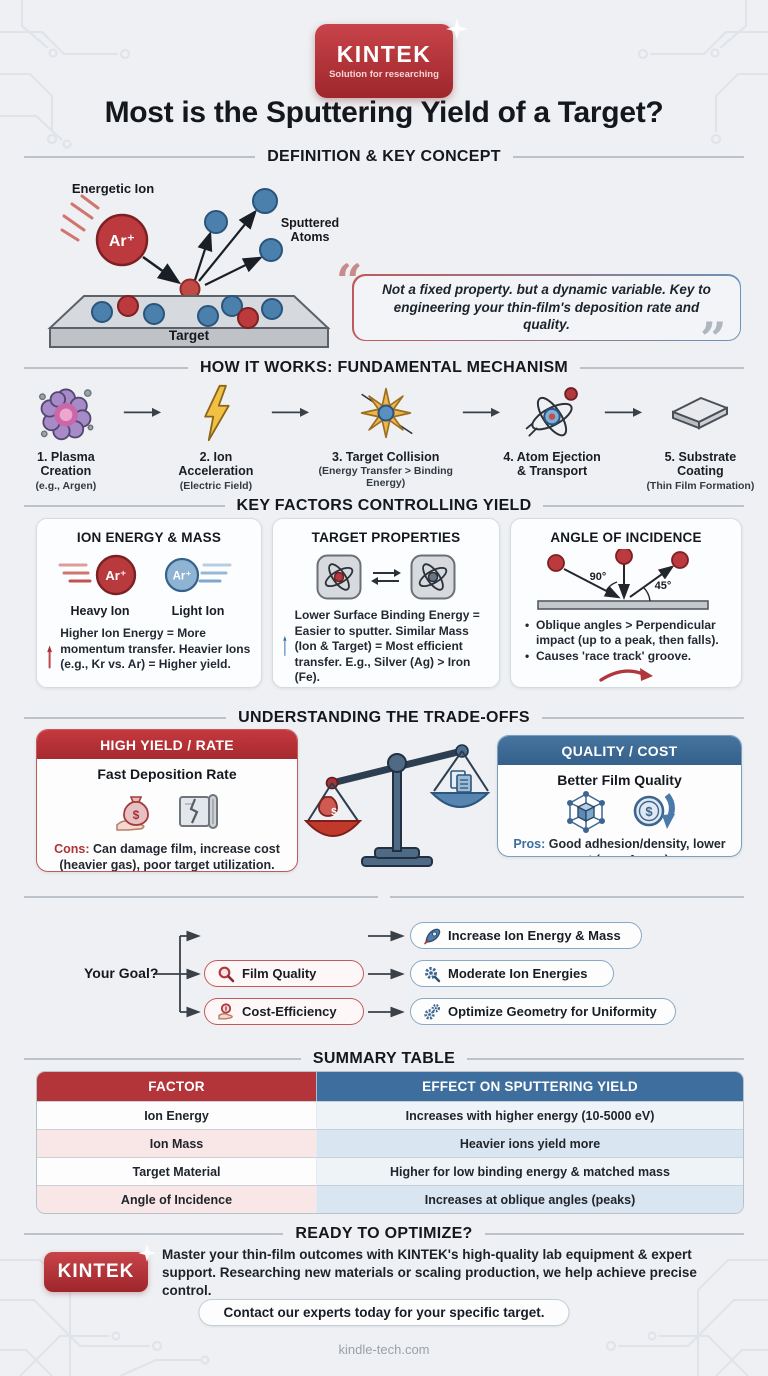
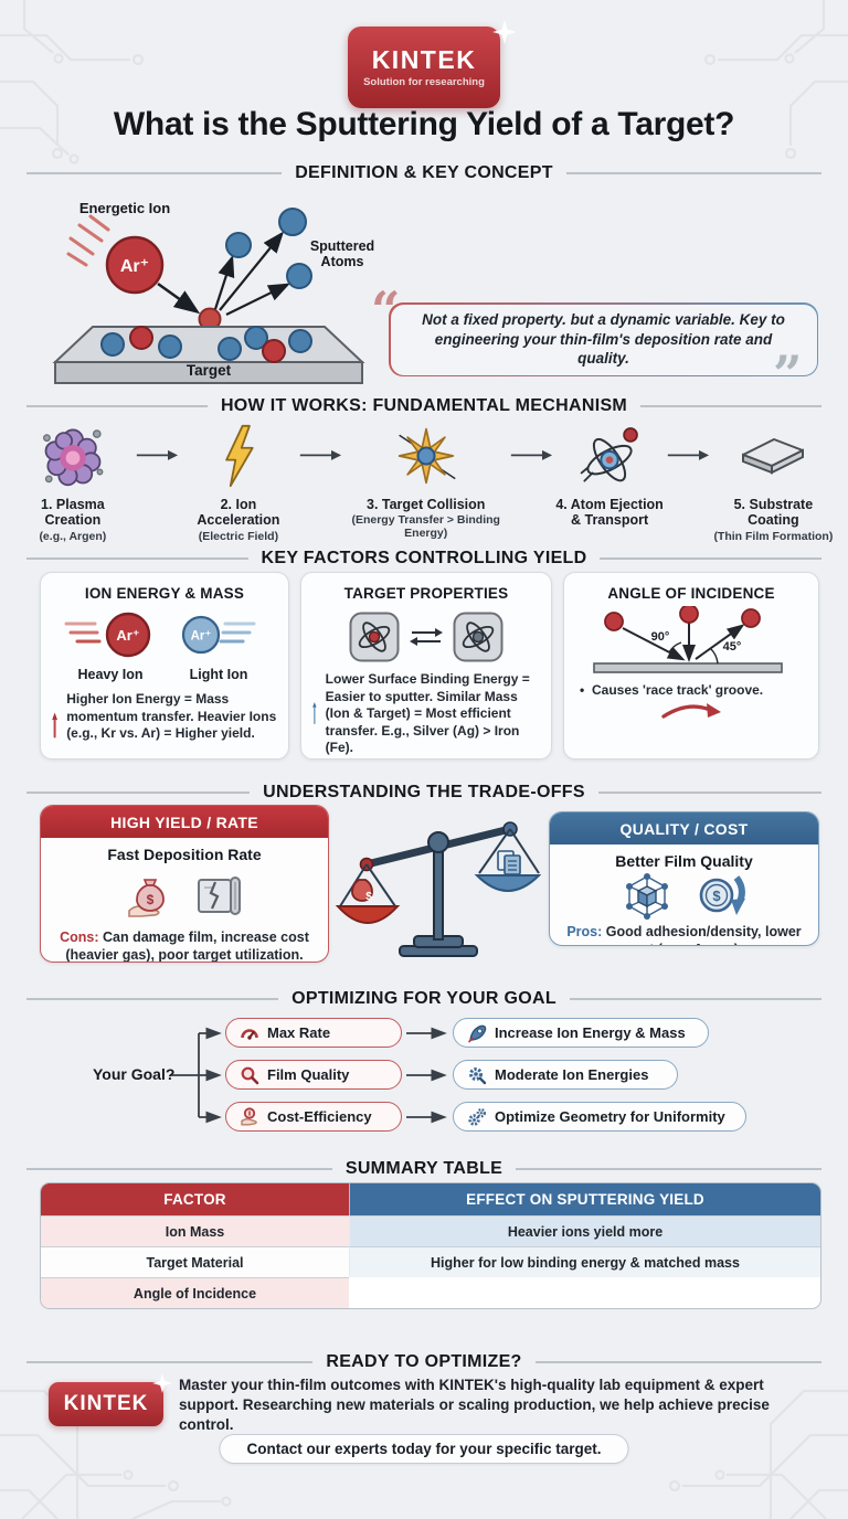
  KINTEK
  Solution for researching
- Most is the Sputtering Yield of a Target?
+ What is the Sputtering Yield of a Target?
  DEFINITION & KEY CONCEPT
  Ar⁺
  Energetic Ion
  Sputtered Atoms
  Target
  Not a fixed property. but a dynamic variable. Key to engineering your thin-film's deposition rate and quality.
  “
  ”
  HOW IT WORKS: FUNDAMENTAL MECHANISM
  1. Plasma Creation
  (e.g., Argen)
  2. Ion Acceleration
  (Electric Field)
  3. Target Collision
  (Energy Transfer > Binding Energy)
  4. Atom Ejection & Transport
  5. Substrate Coating
  (Thin Film Formation)
  KEY FACTORS CONTROLLING YIELD
  ION ENERGY & MASS
  Ar⁺
  Heavy Ion
  Ar⁺
  Light Ion
- Higher Ion Energy = More momentum transfer. Heavier Ions (e.g., Kr vs. Ar) = Higher yield.
+ Higher Ion Energy = Mass momentum transfer. Heavier Ions (e.g., Kr vs. Ar) = Higher yield.
  TARGET PROPERTIES
  Lower Surface Binding Energy = Easier to sputter. Similar Mass (Ion & Target) = Most efficient transfer. E.g., Silver (Ag) > Iron (Fe).
  ANGLE OF INCIDENCE
  90°
  45°
- Oblique angles > Perpendicular impact (up to a peak, then falls).
  Causes 'race track' groove.
  UNDERSTANDING THE TRADE-OFFS
  HIGH YIELD / RATE
  Fast Deposition Rate
  $
  Cons: Can damage film, increase cost (heavier gas), poor target utilization.
  $
  QUALITY / COST
  Better Film Quality
  $
+ OPTIMIZING FOR YOUR GOAL
  Your Goal?
+ Max Rate
  Film Quality
  Cost-Efficiency
  Increase Ion Energy & Mass
  Moderate Ion Energies
  Optimize Geometry for Uniformity
  SUMMARY TABLE
  FACTOR
  EFFECT ON SPUTTERING YIELD
- Ion Energy
- Increases with higher energy (10-5000 eV)
  Ion Mass
  Heavier ions yield more
  Target Material
  Higher for low binding energy & matched mass
  Angle of Incidence
- Increases at oblique angles (peaks)
  READY TO OPTIMIZE?
  KINTEK
  Master your thin-film outcomes with KINTEK's high-quality lab equipment & expert support. Researching new materials or scaling production, we help achieve precise control.
  Contact our experts today for your specific target.
- kindle-tech.com
